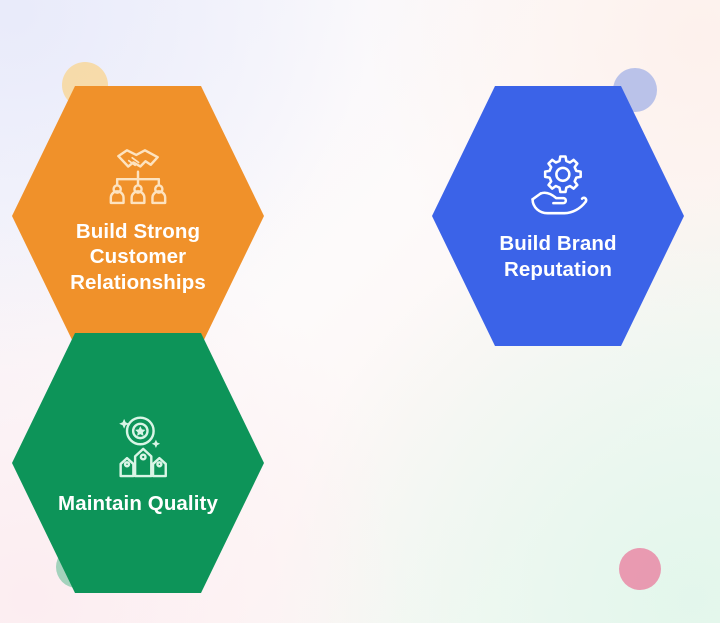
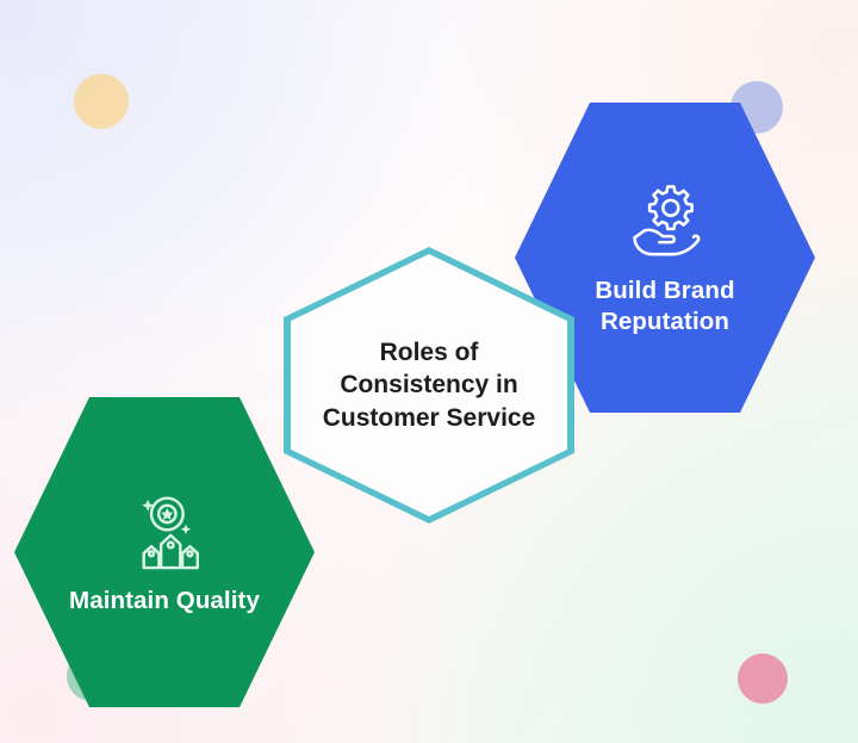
- Build Strong
- Customer
- Relationships
  Build Brand
  Reputation
  Maintain Quality
+ Roles of
+ Consistency in
+ Customer Service
